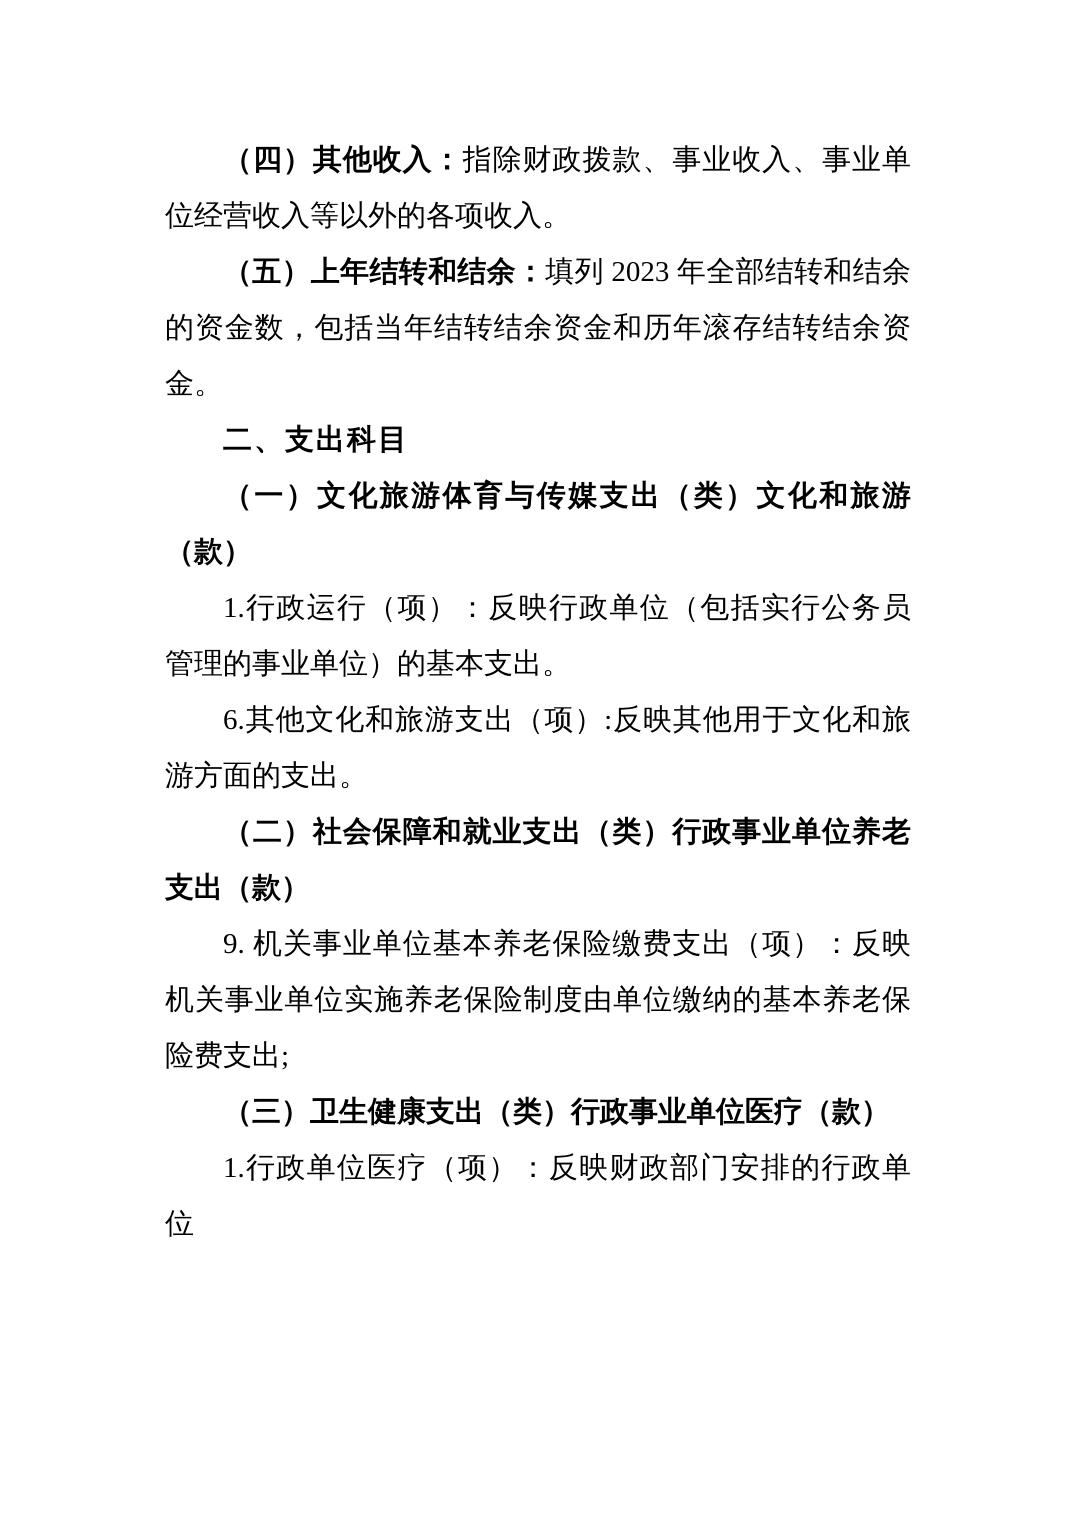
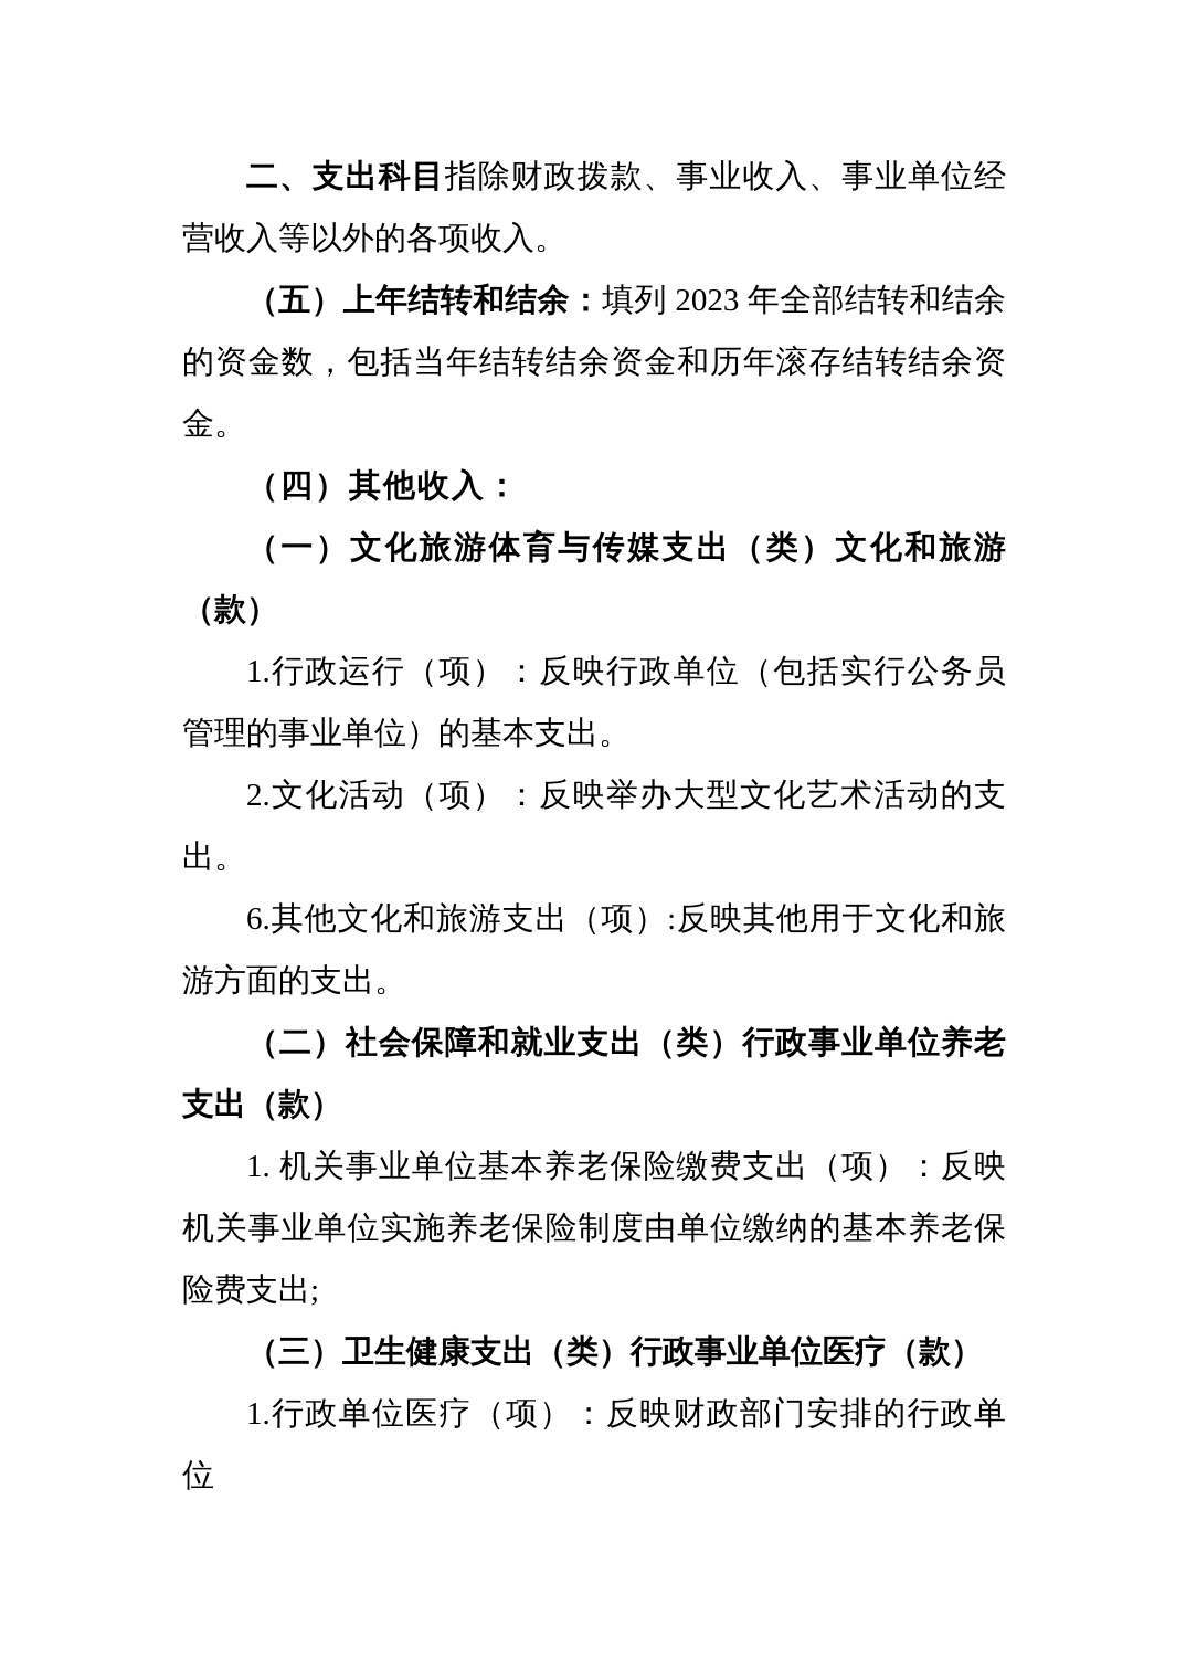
- （四）其他收入：指除财政拨款、事业收入、事业单位经营收入等以外的各项收入。
+ 二、支出科目指除财政拨款、事业收入、事业单位经营收入等以外的各项收入。
  （五）上年结转和结余：填列 2023 年全部结转和结余的资金数，包括当年结转结余资金和历年滚存结转结余资金。
- 二、支出科目
+ （四）其他收入：
  （一）文化旅游体育与传媒支出（类）文化和旅游（款）
  1.行政运行（项）：反映行政单位（包括实行公务员管理的事业单位）的基本支出。
+ 2.文化活动（项）：反映举办大型文化艺术活动的支出。
  6.其他文化和旅游支出（项）:反映其他用于文化和旅游方面的支出。
  （二）社会保障和就业支出（类）行政事业单位养老支出（款）
- 9. 机关事业单位基本养老保险缴费支出（项）：反映机关事业单位实施养老保险制度由单位缴纳的基本养老保险费支出;
+ 1. 机关事业单位基本养老保险缴费支出（项）：反映机关事业单位实施养老保险制度由单位缴纳的基本养老保险费支出;
  （三）卫生健康支出（类）行政事业单位医疗（款）
  1.行政单位医疗（项）：反映财政部门安排的行政单位
